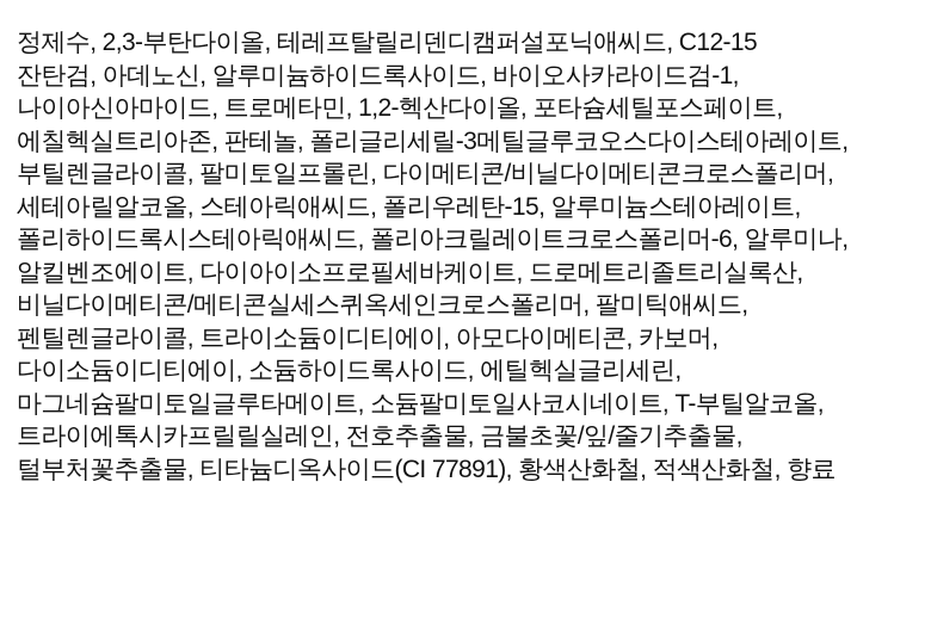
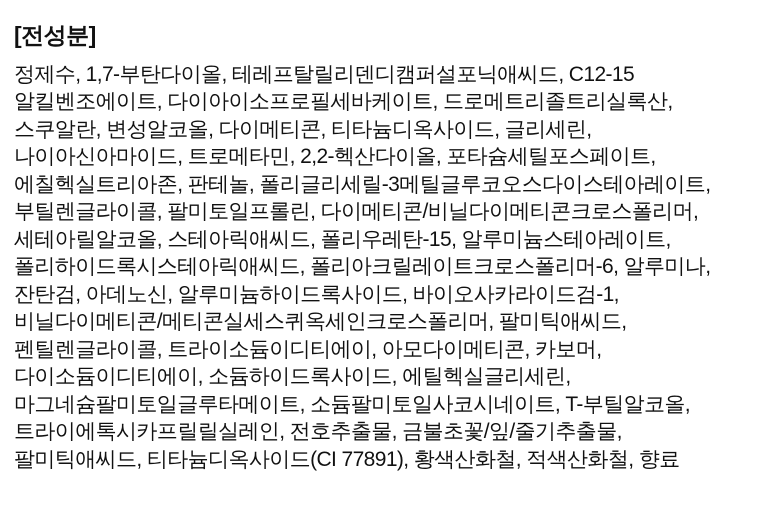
+ [전성분]
- 정제수, 2,3-부탄다이올, 테레프탈릴리덴디캠퍼설포닉애씨드, C12-15
+ 정제수, 1,7-부탄다이올, 테레프탈릴리덴디캠퍼설포닉애씨드, C12-15
- 잔탄검, 아데노신, 알루미늄하이드록사이드, 바이오사카라이드검-1,
+ 알킬벤조에이트, 다이아이소프로필세바케이트, 드로메트리졸트리실록산,
+ 스쿠알란, 변성알코올, 다이메티콘, 티타늄디옥사이드, 글리세린,
- 나이아신아마이드, 트로메타민, 1,2-헥산다이올, 포타슘세틸포스페이트,
+ 나이아신아마이드, 트로메타민, 2,2-헥산다이올, 포타슘세틸포스페이트,
  에칠헥실트리아존, 판테놀, 폴리글리세릴-3메틸글루코오스다이스테아레이트,
  부틸렌글라이콜, 팔미토일프롤린, 다이메티콘/비닐다이메티콘크로스폴리머,
  세테아릴알코올, 스테아릭애씨드, 폴리우레탄-15, 알루미늄스테아레이트,
  폴리하이드록시스테아릭애씨드, 폴리아크릴레이트크로스폴리머-6, 알루미나,
- 알킬벤조에이트, 다이아이소프로필세바케이트, 드로메트리졸트리실록산,
+ 잔탄검, 아데노신, 알루미늄하이드록사이드, 바이오사카라이드검-1,
  비닐다이메티콘/메티콘실세스퀴옥세인크로스폴리머, 팔미틱애씨드,
  펜틸렌글라이콜, 트라이소듐이디티에이, 아모다이메티콘, 카보머,
  다이소듐이디티에이, 소듐하이드록사이드, 에틸헥실글리세린,
  마그네슘팔미토일글루타메이트, 소듐팔미토일사코시네이트, T-부틸알코올,
  트라이에톡시카프릴릴실레인, 전호추출물, 금불초꽃/잎/줄기추출물,
- 털부처꽃추출물, 티타늄디옥사이드(CI 77891), 황색산화철, 적색산화철, 향료
+ 팔미틱애씨드, 티타늄디옥사이드(CI 77891), 황색산화철, 적색산화철, 향료
